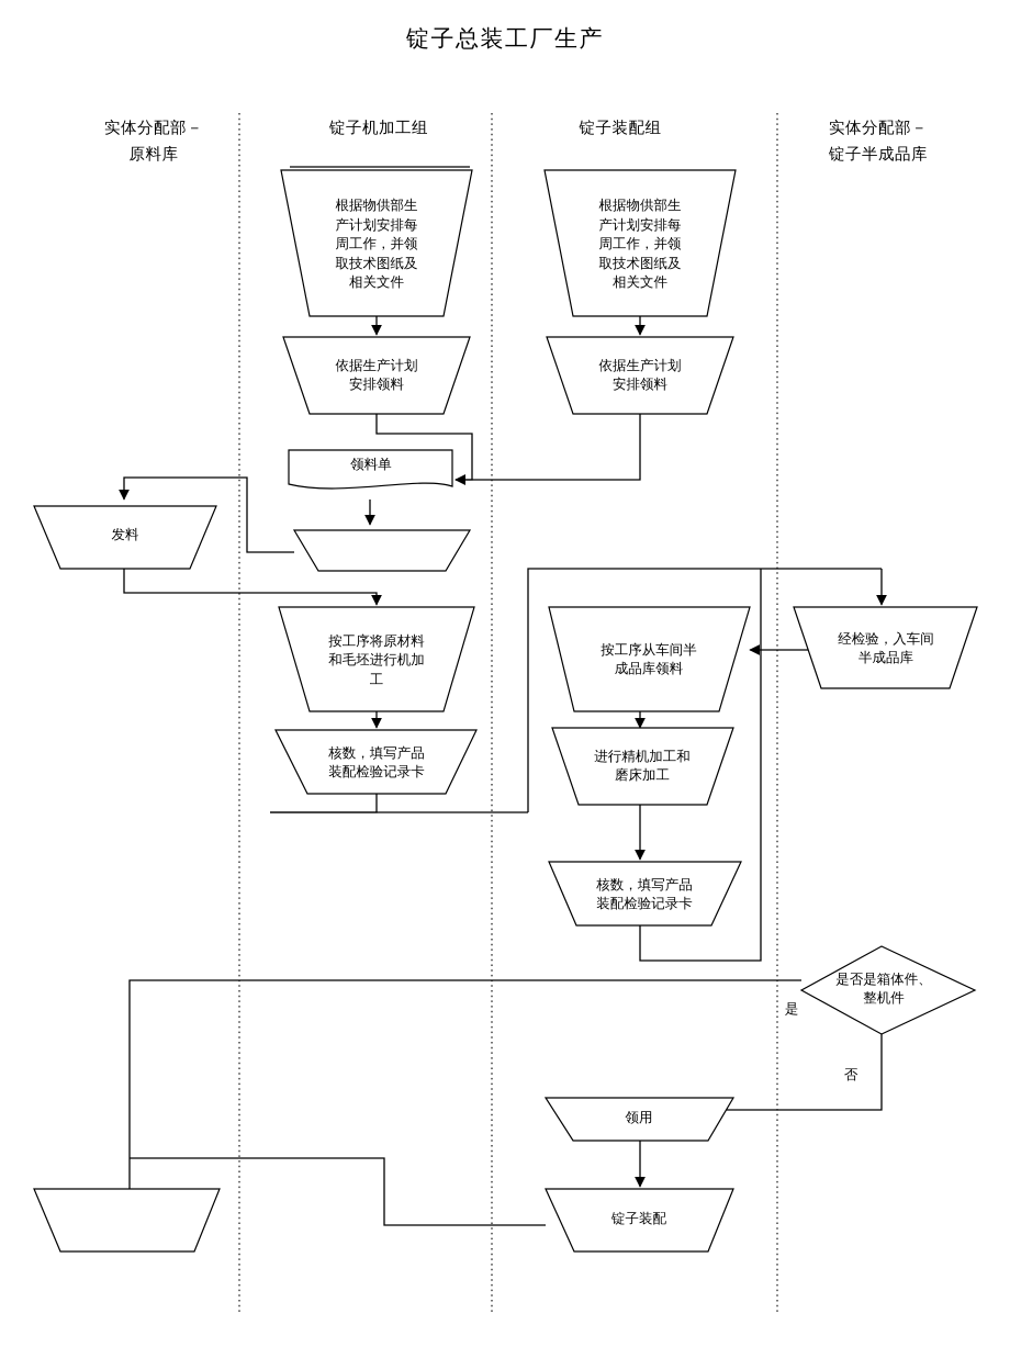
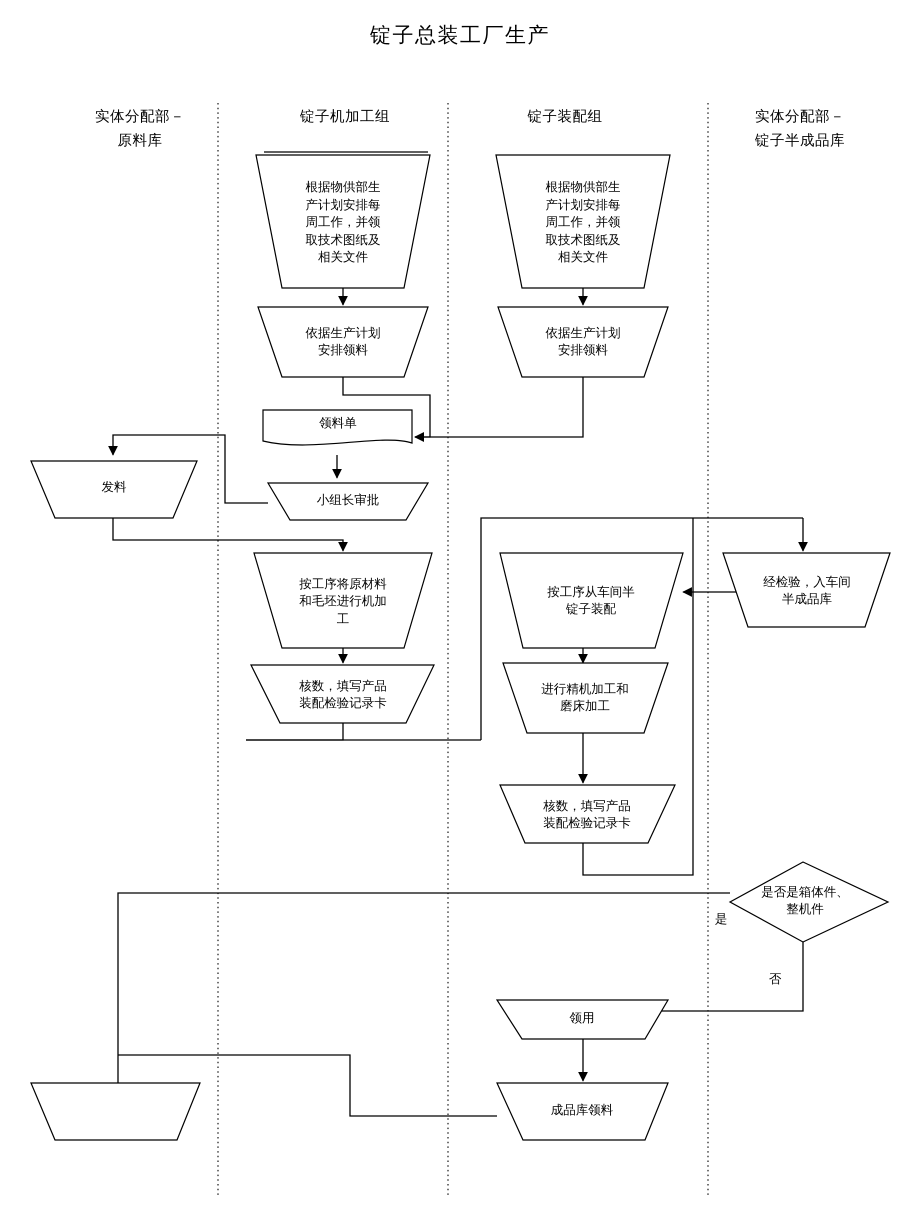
  锭子总装工厂生产
  实体分配部－
  原料库
  锭子机加工组
  锭子装配组
  实体分配部－
  锭子半成品库
  根据物供部生
  产计划安排每
  周工作，并领
  取技术图纸及
  相关文件
  根据物供部生
  产计划安排每
  周工作，并领
  取技术图纸及
  相关文件
  依据生产计划
  安排领料
  依据生产计划
  安排领料
  领料单
  发料
+ 小组长审批
  按工序将原材料
  和毛坯进行机加
  工
  核数，填写产品
  装配检验记录卡
  按工序从车间半
- 成品库领料
+ 锭子装配
  进行精机加工和
  磨床加工
  核数，填写产品
  装配检验记录卡
  经检验，入车间
  半成品库
  是否是箱体件、
  整机件
  领用
- 锭子装配
+ 成品库领料
  是
  否
